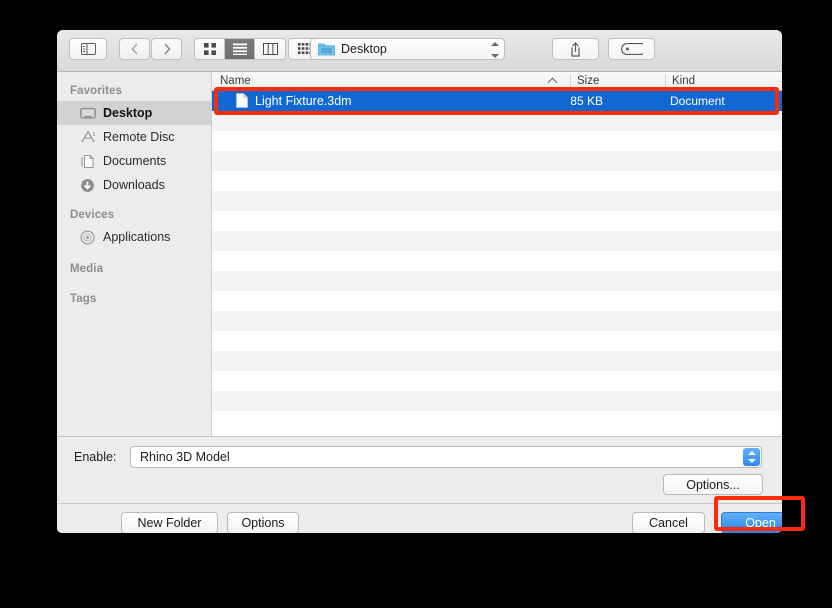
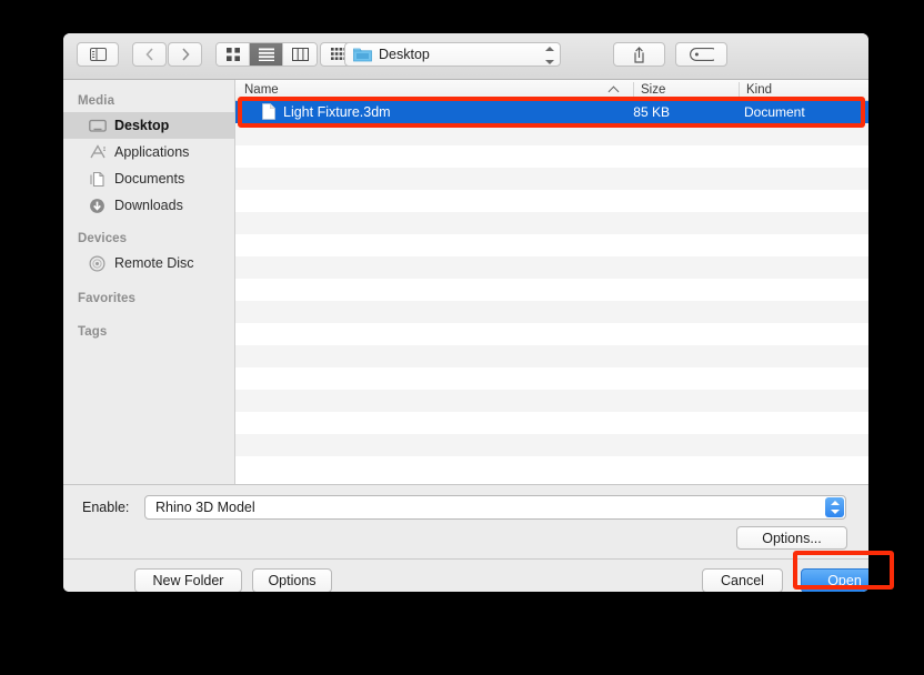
  Desktop
- Favorites
+ Media
  Desktop
- Remote Disc
+ Applications
  Documents
  Downloads
  Devices
- Applications
+ Remote Disc
- Media
+ Favorites
  Tags
  Name
  Size
  Kind
  Light Fixture.3dm
  85 KB
  Document
  Enable:
  Rhino 3D Model
  Options...
  New Folder
  Options
  Cancel
  Open
